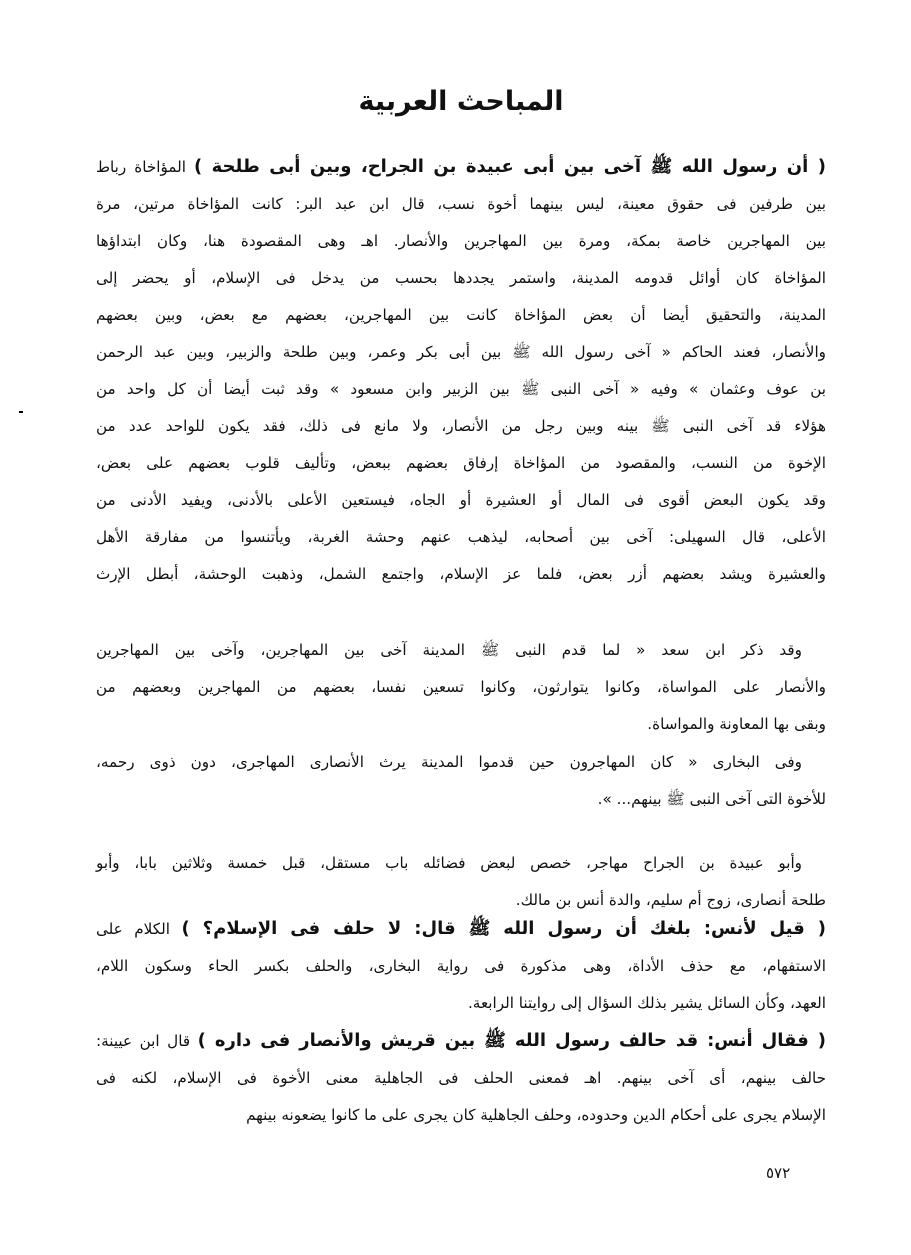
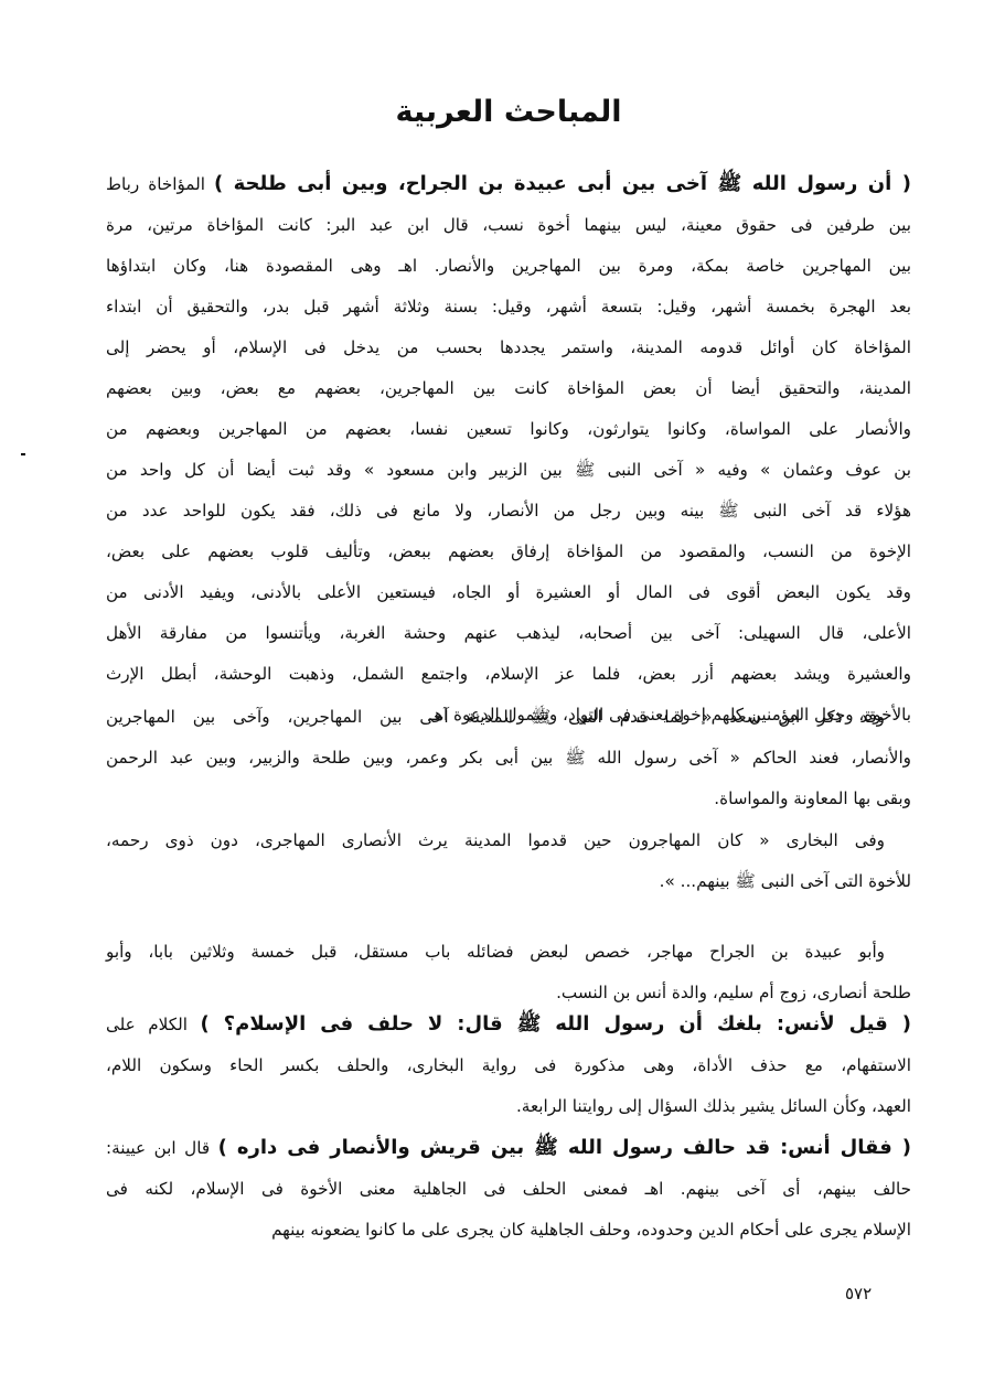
  المباحث العربية
  ( أن رسول الله ﷺ آخى بين أبى عبيدة بن الجراح، وبين أبى طلحة ) المؤاخاة رباط
  بين طرفين فى حقوق معينة، ليس بينهما أخوة نسب، قال ابن عبد البر: كانت المؤاخاة مرتين، مرة
  بين المهاجرين خاصة بمكة، ومرة بين المهاجرين والأنصار. اهـ وهى المقصودة هنا، وكان ابتداؤها
+ بعد الهجرة بخمسة أشهر، وقيل: بتسعة أشهر، وقيل: بسنة وثلاثة أشهر قبل بدر، والتحقيق أن ابتداء
  المؤاخاة كان أوائل قدومه المدينة، واستمر يجددها بحسب من يدخل فى الإسلام، أو يحضر إلى
  المدينة، والتحقيق أيضا أن بعض المؤاخاة كانت بين المهاجرين، بعضهم مع بعض، وبين بعضهم
- والأنصار، فعند الحاكم « آخى رسول الله ﷺ بين أبى بكر وعمر، وبين طلحة والزبير، وبين عبد الرحمن
+ والأنصار على المواساة، وكانوا يتوارثون، وكانوا تسعين نفسا، بعضهم من المهاجرين وبعضهم من
  بن عوف وعثمان » وفيه « آخى النبى ﷺ بين الزبير وابن مسعود » وقد ثبت أيضا أن كل واحد من
  هؤلاء قد آخى النبى ﷺ بينه وبين رجل من الأنصار، ولا مانع فى ذلك، فقد يكون للواحد عدد من
  الإخوة من النسب، والمقصود من المؤاخاة إرفاق بعضهم ببعض، وتأليف قلوب بعضهم على بعض،
  وقد يكون البعض أقوى فى المال أو العشيرة أو الجاه، فيستعين الأعلى بالأدنى، ويفيد الأدنى من
  الأعلى، قال السهيلى: آخى بين أصحابه، ليذهب عنهم وحشة الغربة، ويأتنسوا من مفارقة الأهل
  والعشيرة ويشد بعضهم أزر بعض، فلما عز الإسلام، واجتمع الشمل، وذهبت الوحشة، أبطل الإرث
+ بالأخوة، وجعل المؤمنين كلهم إخوة يعنى فى التواد، وشمول الدعوة اهـ
  وقد ذكر ابن سعد « لما قدم النبى ﷺ المدينة آخى بين المهاجرين، وآخى بين المهاجرين
- والأنصار على المواساة، وكانوا يتوارثون، وكانوا تسعين نفسا، بعضهم من المهاجرين وبعضهم من
+ والأنصار، فعند الحاكم « آخى رسول الله ﷺ بين أبى بكر وعمر، وبين طلحة والزبير، وبين عبد الرحمن
  وبقى بها المعاونة والمواساة.
  وفى البخارى « كان المهاجرون حين قدموا المدينة يرث الأنصارى المهاجرى، دون ذوى رحمه،
  للأخوة التى آخى النبى ﷺ بينهم... ».
  وأبو عبيدة بن الجراح مهاجر، خصص لبعض فضائله باب مستقل، قبل خمسة وثلاثين بابا، وأبو
- طلحة أنصارى، زوج أم سليم، والدة أنس بن مالك.
+ طلحة أنصارى، زوج أم سليم، والدة أنس بن النسب.
  ( قيل لأنس: بلغك أن رسول الله ﷺ قال: لا حلف فى الإسلام؟ ) الكلام على
  الاستفهام، مع حذف الأداة، وهى مذكورة فى رواية البخارى، والحلف بكسر الحاء وسكون اللام،
  العهد، وكأن السائل يشير بذلك السؤال إلى روايتنا الرابعة.
  ( فقال أنس: قد حالف رسول الله ﷺ بين قريش والأنصار فى داره ) قال ابن عيينة:
  حالف بينهم، أى آخى بينهم. اهـ فمعنى الحلف فى الجاهلية معنى الأخوة فى الإسلام، لكنه فى
  الإسلام يجرى على أحكام الدين وحدوده، وحلف الجاهلية كان يجرى على ما كانوا يضعونه بينهم
  ٥٧٢
